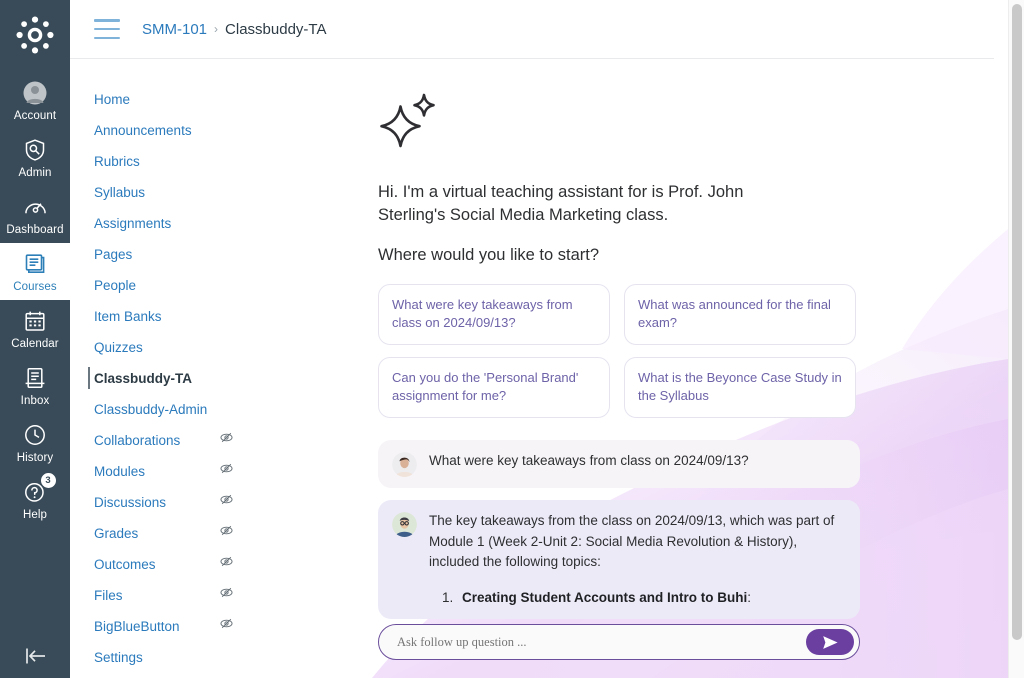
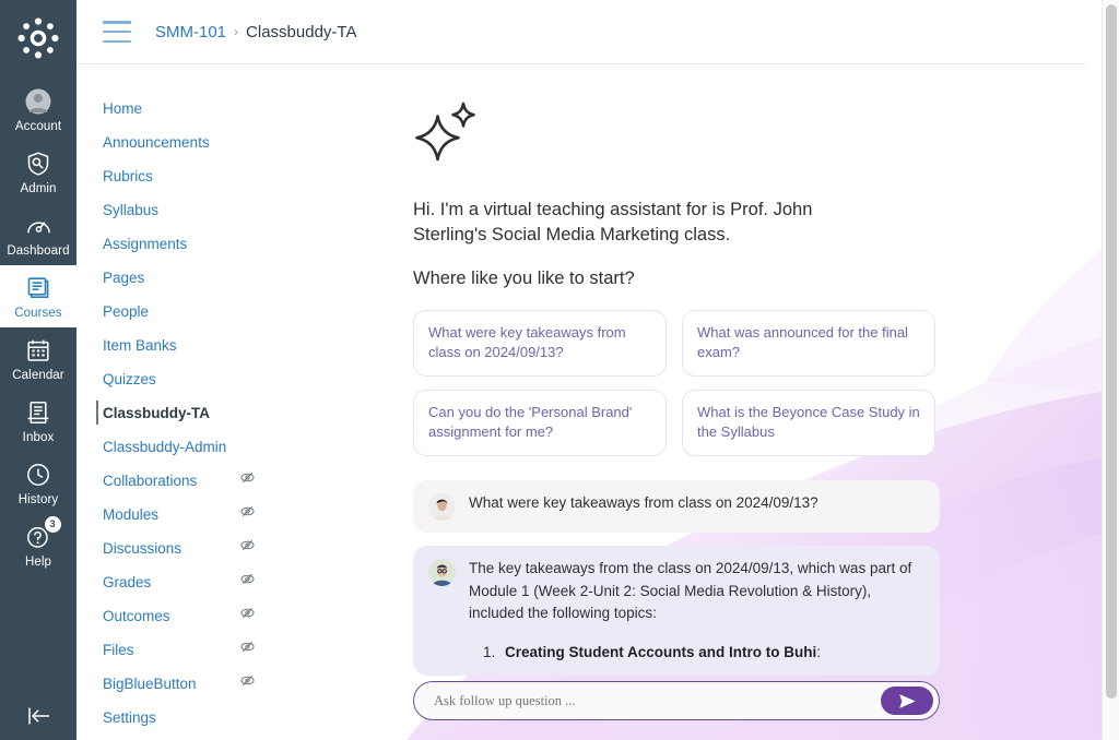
  Account
  Admin
  Dashboard
  Courses
  Calendar
  Inbox
  History
  3
  Help
  SMM-101
  ›
  Classbuddy-TA
  Home
  Announcements
  Rubrics
  Syllabus
  Assignments
  Pages
  People
  Item Banks
  Quizzes
  Classbuddy-TA
  Classbuddy-Admin
  Collaborations
  Modules
  Discussions
  Grades
  Outcomes
  Files
  BigBlueButton
  Settings
  Hi. I'm a virtual teaching assistant for is Prof. John Sterling's Social Media Marketing class.
- Where would you like to start?
+ Where like you like to start?
  What were key takeaways from class on 2024/09/13?
  What was announced for the final exam?
  Can you do the 'Personal Brand' assignment for me?
  What is the Beyonce Case Study in the Syllabus
  What were key takeaways from class on 2024/09/13?
  The key takeaways from the class on 2024/09/13, which was part of Module 1 (Week 2-Unit 2: Social Media Revolution & History), included the following topics:
  Creating Student Accounts and Intro to Buhi:
  Ask follow up question ...
